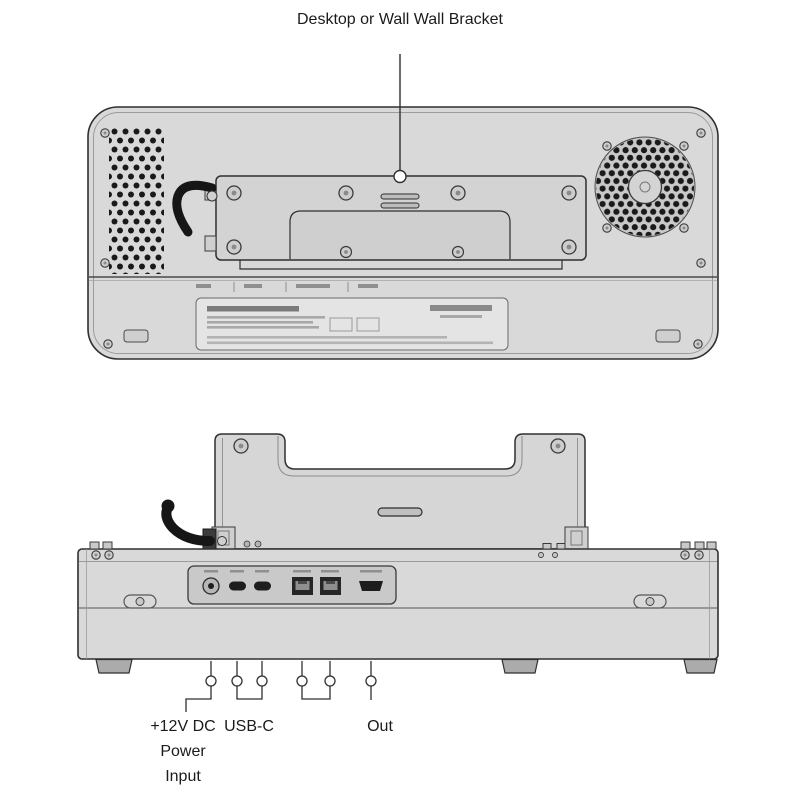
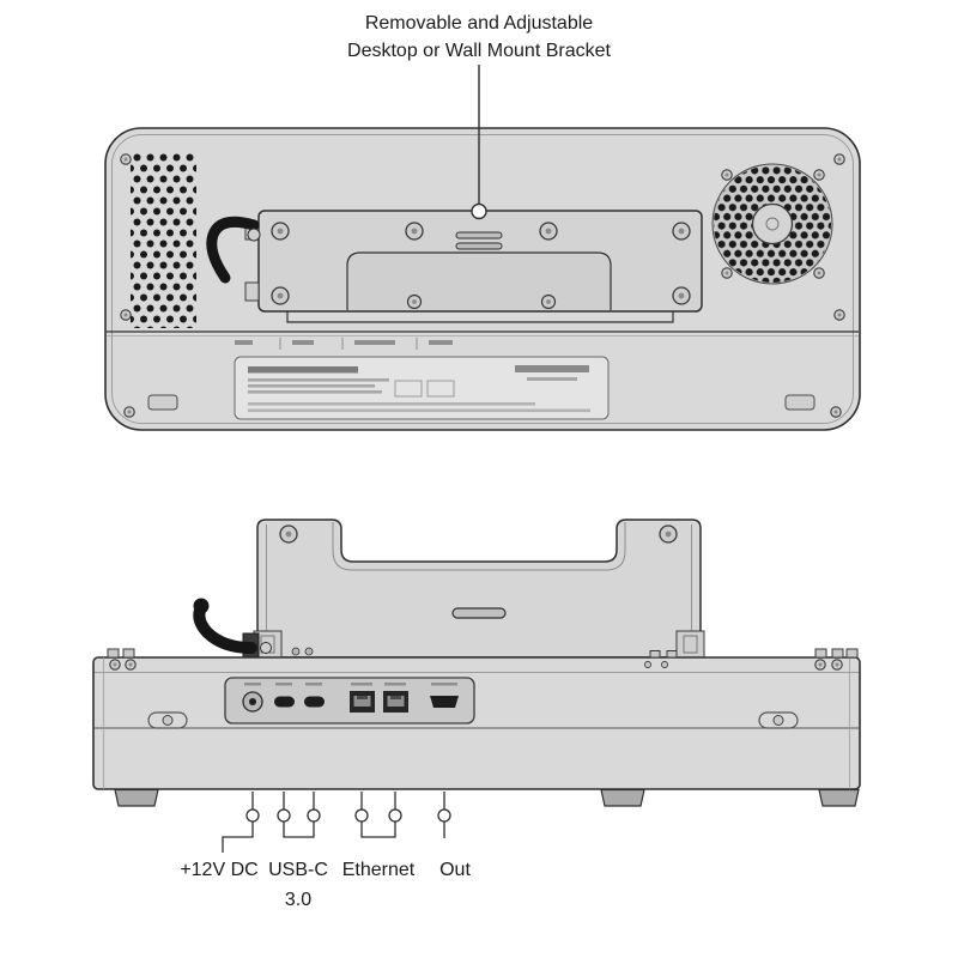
+ Removable and Adjustable
- Desktop or Wall Wall Bracket
+ Desktop or Wall Mount Bracket
  +12V DC
- Power
- Input
  USB-C
+ 3.0
+ Ethernet
  Out
